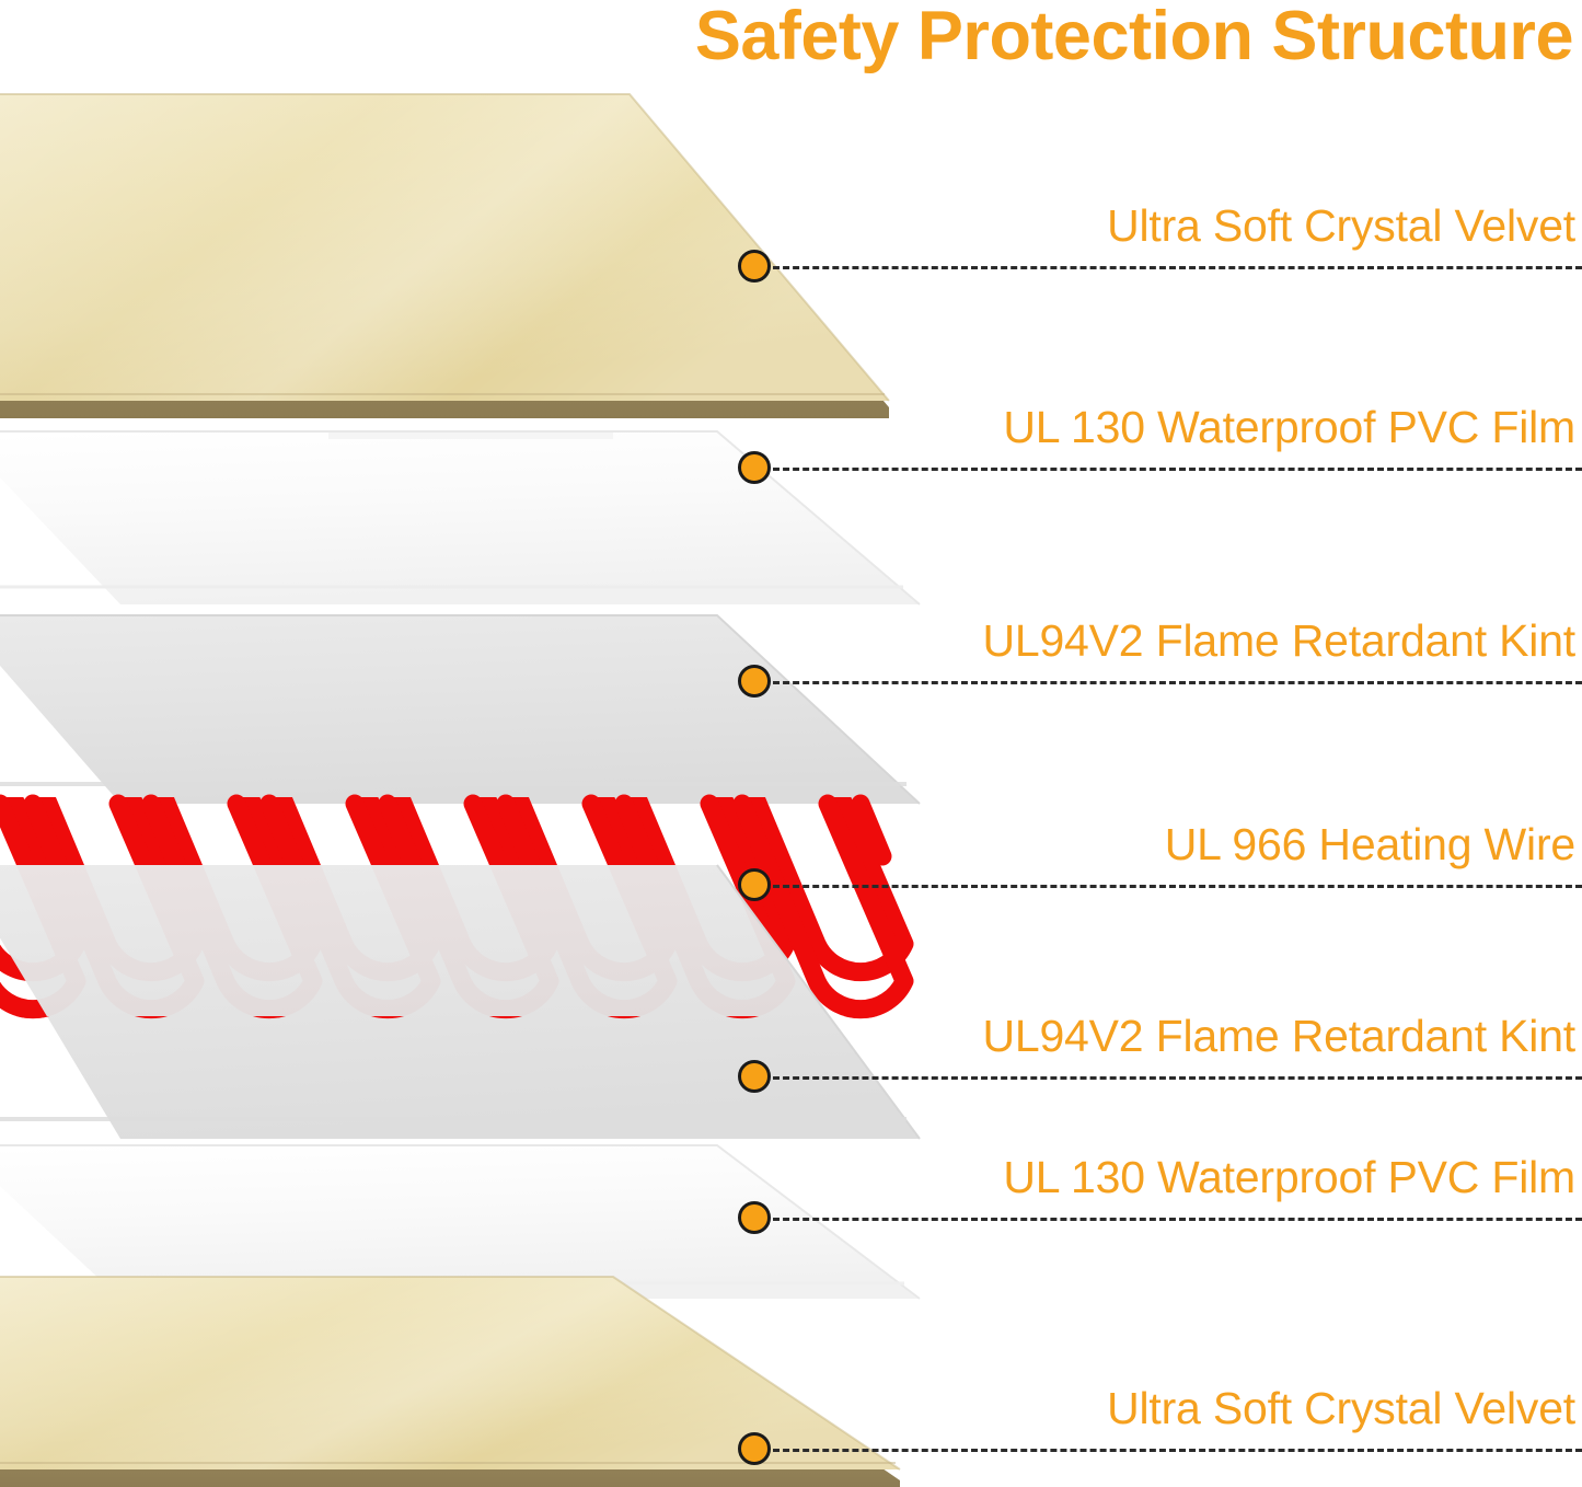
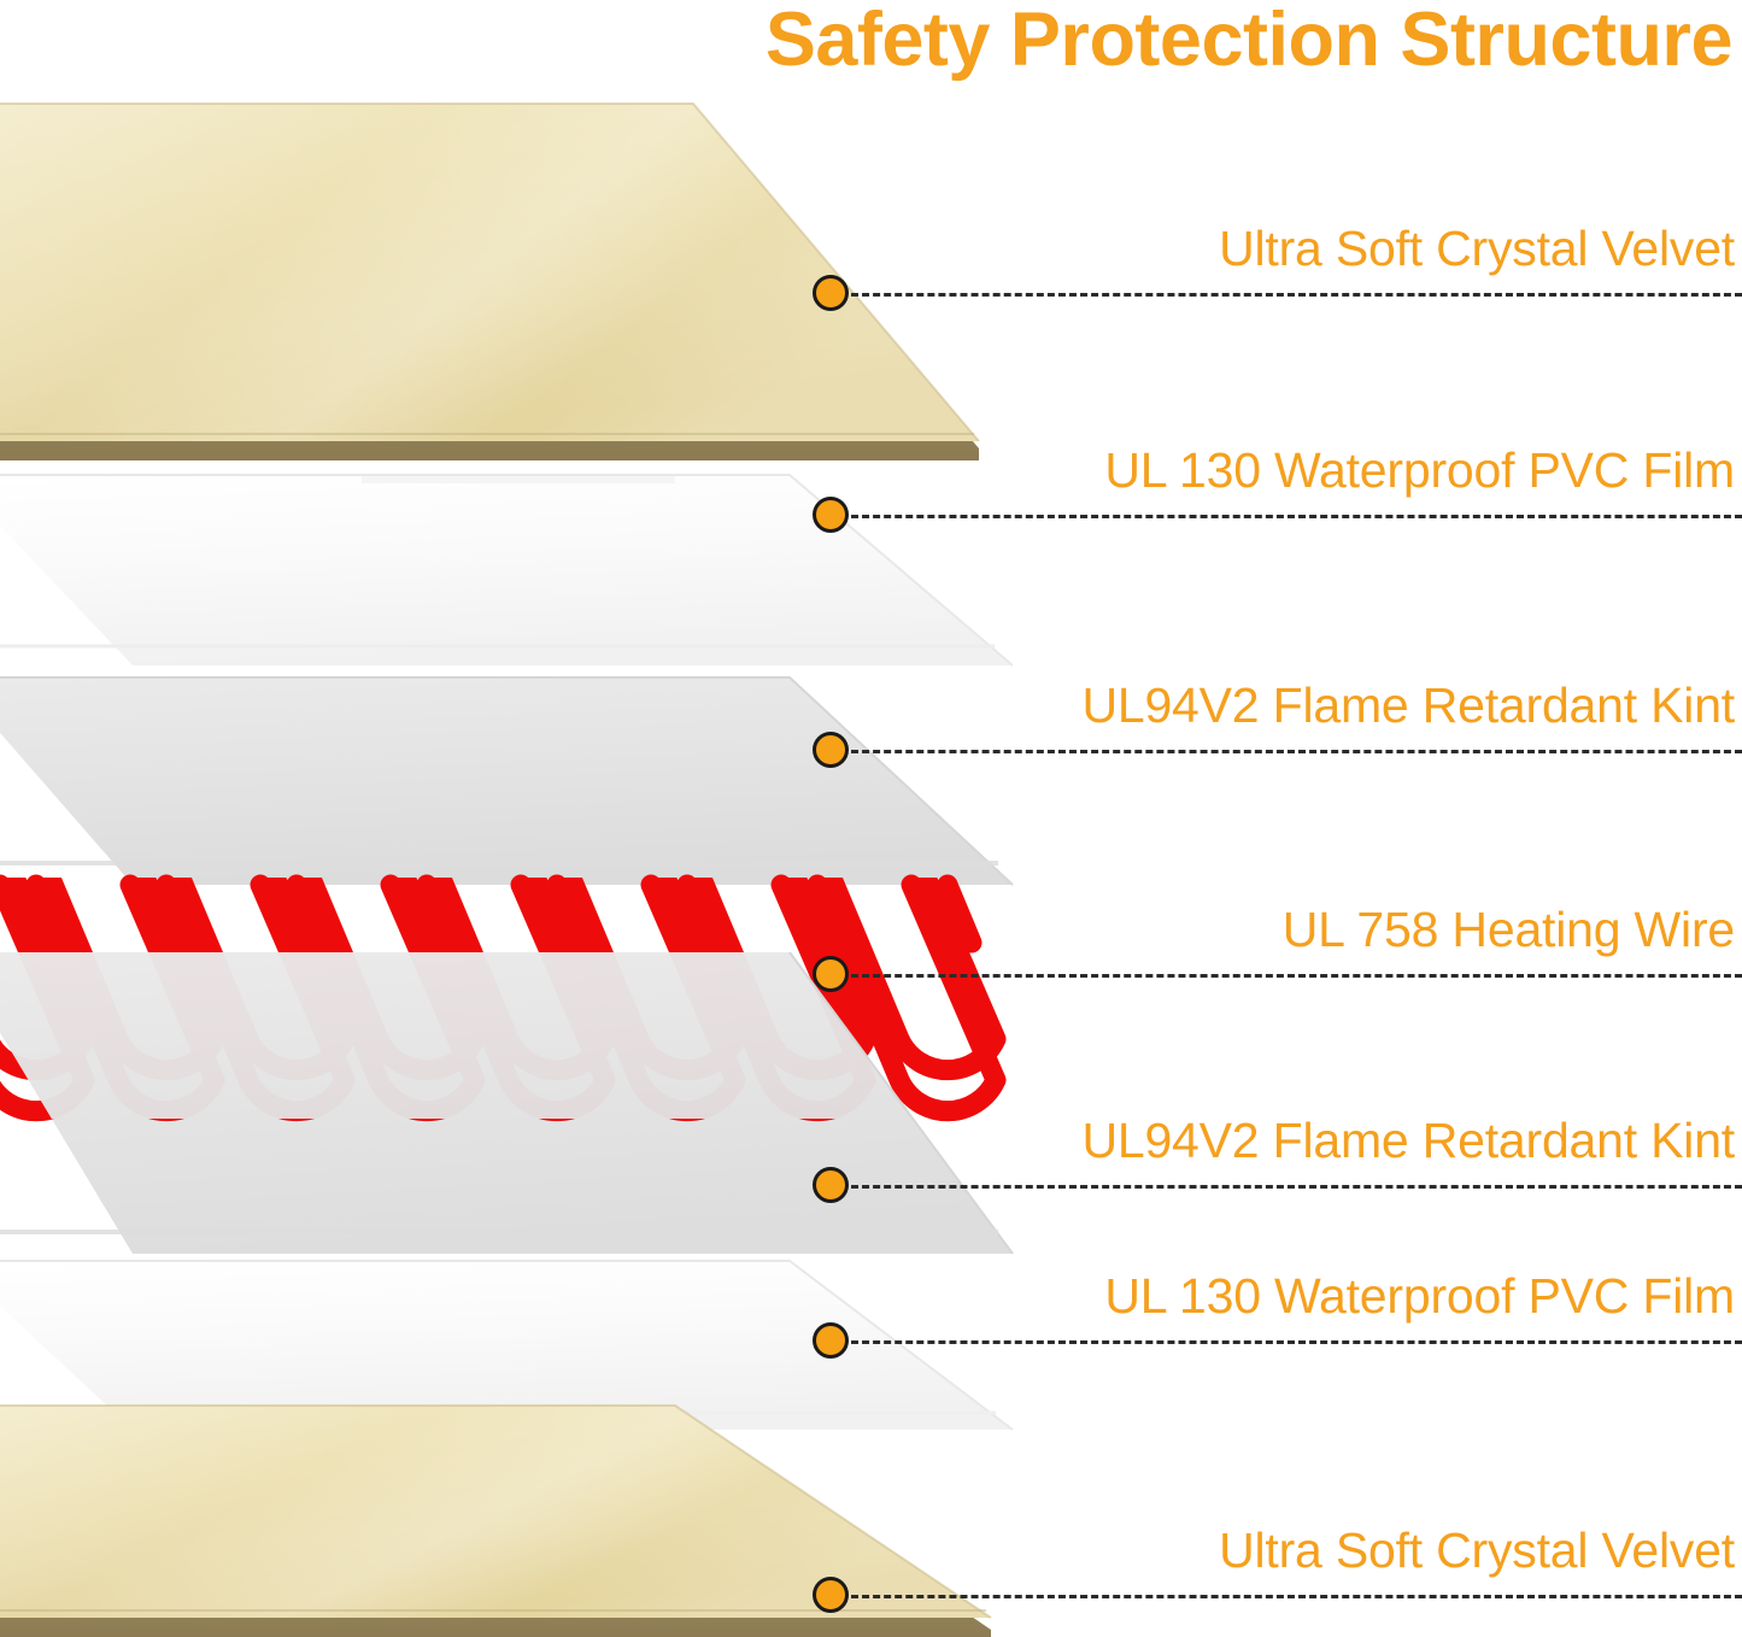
  Safety Protection Structure
  Ultra Soft Crystal Velvet
  UL 130 Waterproof PVC Film
  UL94V2 Flame Retardant Kint
- UL 966 Heating Wire
+ UL 758 Heating Wire
  UL94V2 Flame Retardant Kint
  UL 130 Waterproof PVC Film
  Ultra Soft Crystal Velvet
